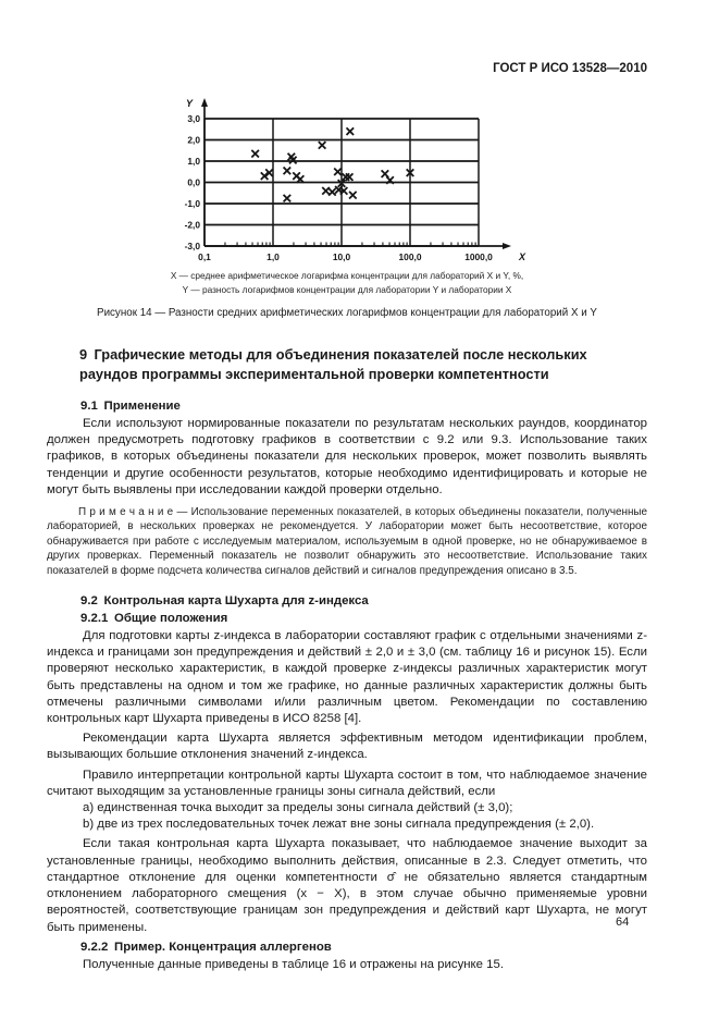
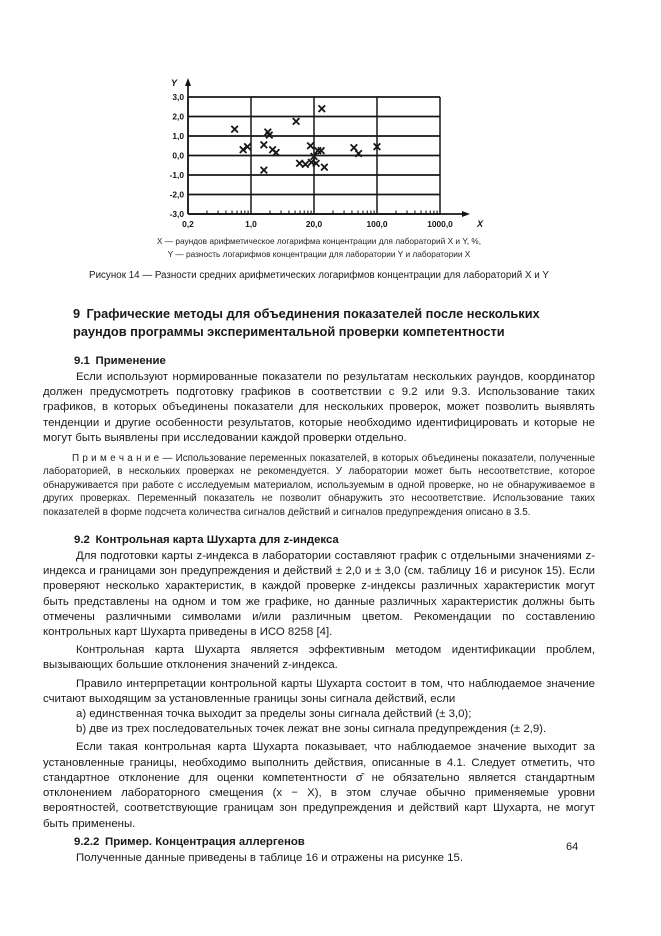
- ГОСТ Р ИСО 13528—2010
  3,0
  2,0
  1,0
  0,0
  -1,0
  -2,0
  -3,0
- 0,1
+ 0,2
  1,0
- 10,0
+ 20,0
  100,0
  1000,0
  Y
  X
- X — среднее арифметическое логарифма концентрации для лабораторий X и Y, %,
+ X — раундов арифметическое логарифма концентрации для лабораторий X и Y, %,
  Y — разность логарифмов концентрации для лаборатории Y и лаборатории X
  Рисунок 14 — Разности средних арифметических логарифмов концентрации для лабораторий X и Y
  9 Графические методы для объединения показателей после нескольких раундов программы экспериментальной проверки компетентности
  9.1 Применение
  Если используют нормированные показатели по результатам нескольких раундов, координатор должен предусмотреть подготовку графиков в соответствии с 9.2 или 9.3. Использование таких графиков, в которых объединены показатели для нескольких проверок, может позволить выявлять тенденции и другие особенности результатов, которые необходимо идентифицировать и которые не могут быть выявлены при исследовании каждой проверки отдельно.
  П р и м е ч а н и е — Использование переменных показателей, в которых объединены показатели, полученные лабораторией, в нескольких проверках не рекомендуется. У лаборатории может быть несоответствие, которое обнаруживается при работе с исследуемым материалом, используемым в одной проверке, но не обнаруживаемое в других проверках. Переменный показатель не позволит обнаружить это несоответствие. Использование таких показателей в форме подсчета количества сигналов действий и сигналов предупреждения описано в 3.5.
  9.2 Контрольная карта Шухарта для z-индекса
- 9.2.1 Общие положения
  Для подготовки карты z-индекса в лаборатории составляют график с отдельными значениями z-индекса и границами зон предупреждения и действий ± 2,0 и ± 3,0 (см. таблицу 16 и рисунок 15). Если проверяют несколько характеристик, в каждой проверке z-индексы различных характеристик могут быть представлены на одном и том же графике, но данные различных характеристик должны быть отмечены различными символами и/или различным цветом. Рекомендации по составлению контрольных карт Шухарта приведены в ИСО 8258 [4].
- Рекомендации карта Шухарта является эффективным методом идентификации проблем, вызывающих большие отклонения значений z-индекса.
+ Контрольная карта Шухарта является эффективным методом идентификации проблем, вызывающих большие отклонения значений z-индекса.
  Правило интерпретации контрольной карты Шухарта состоит в том, что наблюдаемое значение считают выходящим за установленные границы зоны сигнала действий, если
  а) единственная точка выходит за пределы зоны сигнала действий (± 3,0);
- b) две из трех последовательных точек лежат вне зоны сигнала предупреждения (± 2,0).
+ b) две из трех последовательных точек лежат вне зоны сигнала предупреждения (± 2,9).
- Если такая контрольная карта Шухарта показывает, что наблюдаемое значение выходит за установленные границы, необходимо выполнить действия, описанные в 2.3. Следует отметить, что стандартное отклонение для оценки компетентности σ̂ не обязательно является стандартным отклонением лабораторного смещения (x − X), в этом случае обычно применяемые уровни вероятностей, соответствующие границам зон предупреждения и действий карт Шухарта, не могут быть применены.
+ Если такая контрольная карта Шухарта показывает, что наблюдаемое значение выходит за установленные границы, необходимо выполнить действия, описанные в 4.1. Следует отметить, что стандартное отклонение для оценки компетентности σ̂ не обязательно является стандартным отклонением лабораторного смещения (x − X), в этом случае обычно применяемые уровни вероятностей, соответствующие границам зон предупреждения и действий карт Шухарта, не могут быть применены.
  9.2.2 Пример. Концентрация аллергенов
  Полученные данные приведены в таблице 16 и отражены на рисунке 15.
  64
